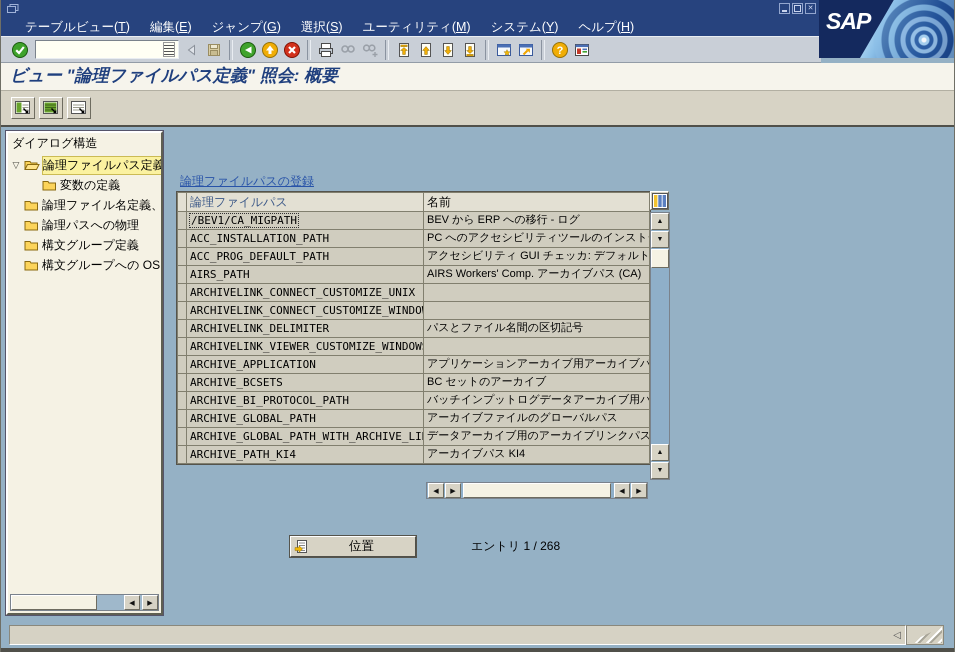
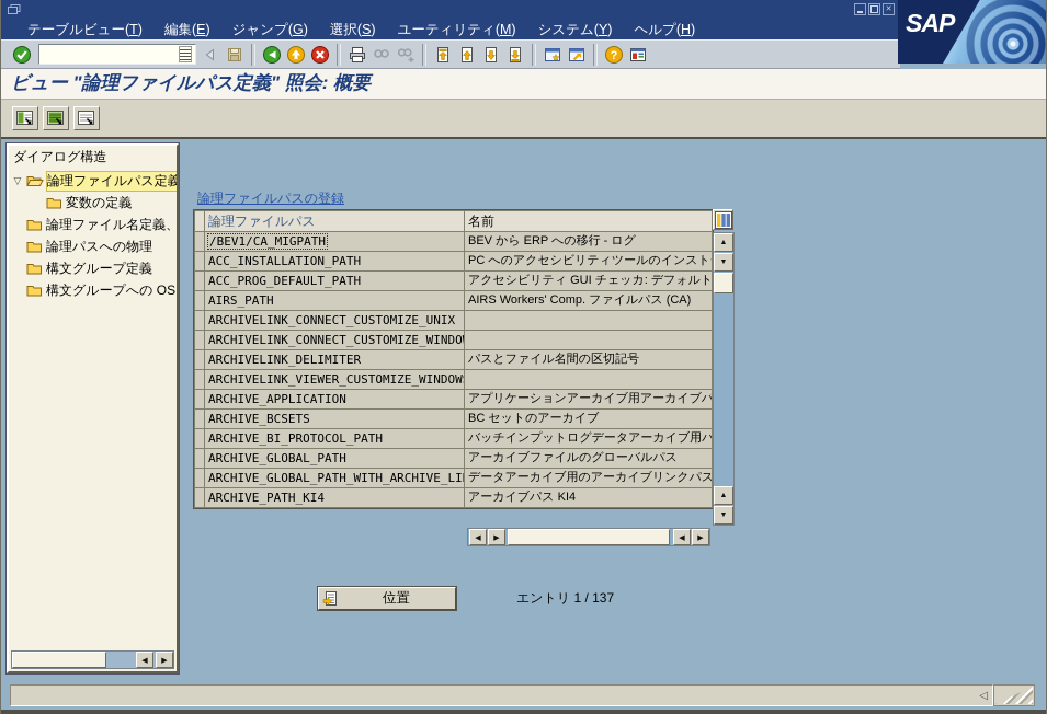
  テーブルビュー(T)
  編集(E)
  ジャンプ(G)
  選択(S)
  ユーティリティ(M)
  システム(Y)
  ヘルプ(H)
  SAP
  ?
  ビュー "論理ファイルパス定義" 照会: 概要
  ダイアログ構造
  ▽
  論理ファイルパス定義
  変数の定義
  論理ファイル名定義、
  論理パスへの物理
  構文グループ定義
  構文グループへの OS
  論理ファイルパスの登録
  	論理ファイルパス	名前
  	/BEV1/CA_MIGPATH	BEV から ERP への移行 - ログ
  	ACC_INSTALLATION_PATH	PC へのアクセシビリティツールのインスト
  	ACC_PROG_DEFAULT_PATH	アクセシビリティ GUI チェッカ: デフォルト
- 	AIRS_PATH	AIRS Workers' Comp. アーカイブパス (CA)
+ 	AIRS_PATH	AIRS Workers' Comp. ファイルパス (CA)
  	ARCHIVELINK_CONNECT_CUSTOMIZE_UNIX
  	ARCHIVELINK_CONNECT_CUSTOMIZE_WINDO
  	ARCHIVELINK_DELIMITER	パスとファイル名間の区切記号
  	ARCHIVELINK_VIEWER_CUSTOMIZE_WINDOW
  	ARCHIVE_APPLICATION	アプリケーションアーカイブ用アーカイブパ
  	ARCHIVE_BCSETS	BC セットのアーカイブ
  	ARCHIVE_BI_PROTOCOL_PATH	バッチインプットログデータアーカイブ用パ
  	ARCHIVE_GLOBAL_PATH	アーカイブファイルのグローバルパス
  	ARCHIVE_GLOBAL_PATH_WITH_ARCHIVE_LI	データアーカイブ用のアーカイブリンクパス
  	ARCHIVE_PATH_KI4	アーカイブパス KI4
  位置
- エントリ 1 / 268
+ エントリ 1 / 137
  ◁
